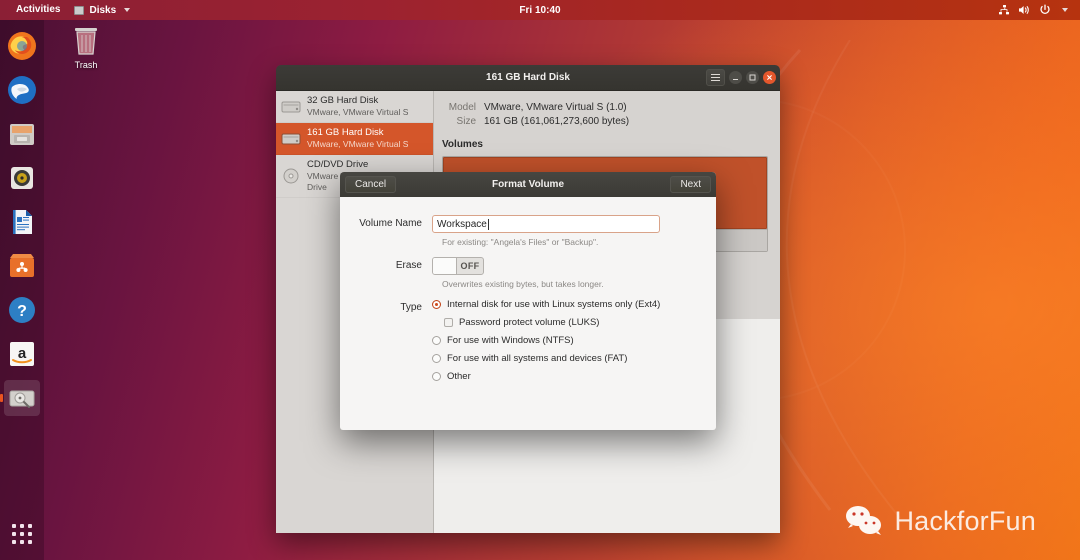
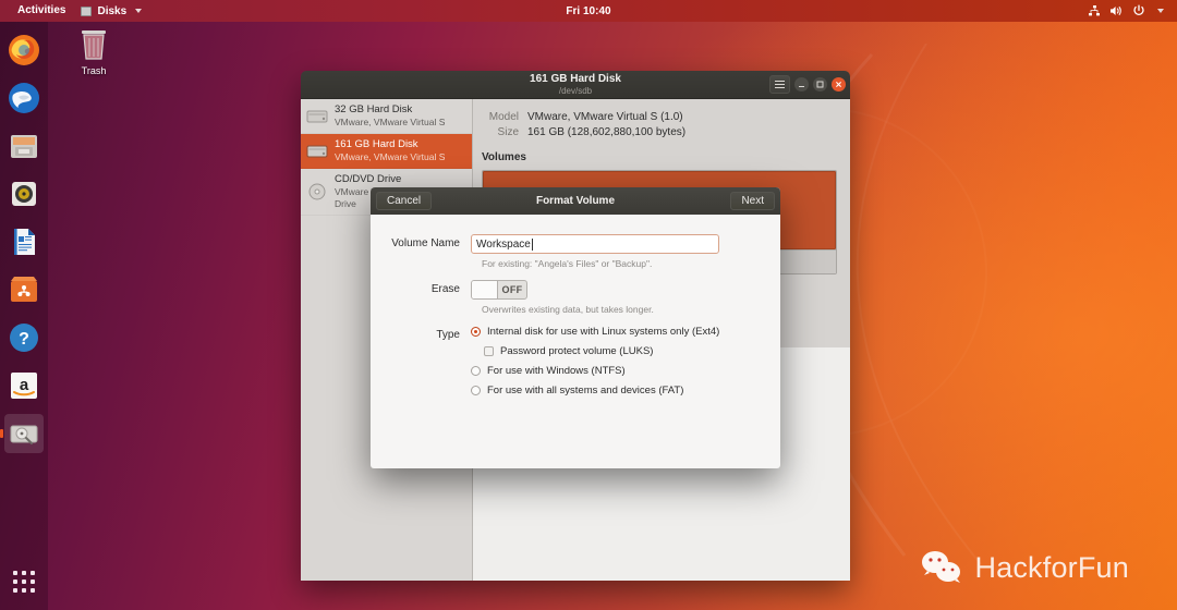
  Activities
  Disks
  Fri 10:40
  ?
  a
  Trash
  HackforFun
  161 GB Hard Disk
+ /dev/sdb
  32 GB Hard Disk
  VMware, VMware Virtual S
  161 GB Hard Disk
  VMware, VMware Virtual S
  CD/DVD Drive
  Model
  VMware, VMware Virtual S (1.0)
  Size
- 161 GB (161,061,273,600 bytes)
+ 161 GB (128,602,880,100 bytes)
  Volumes
  Cancel
  Format Volume
  Next
  Volume Name
  Workspace
  For existing: "Angela's Files" or "Backup".
  Erase
  OFF
- Overwrites existing bytes, but takes longer.
+ Overwrites existing data, but takes longer.
  Type
  Internal disk for use with Linux systems only (Ext4)
  Password protect volume (LUKS)
  For use with Windows (NTFS)
  For use with all systems and devices (FAT)
- Other
